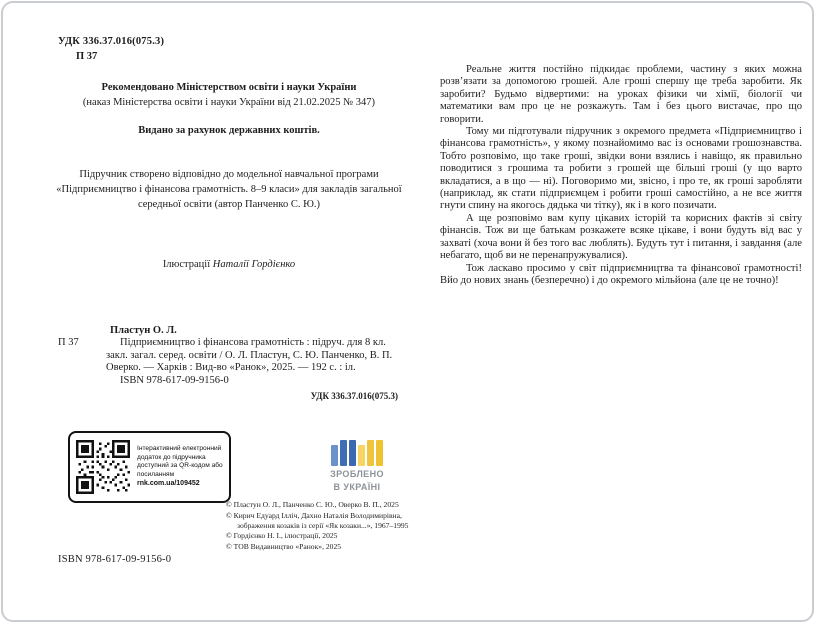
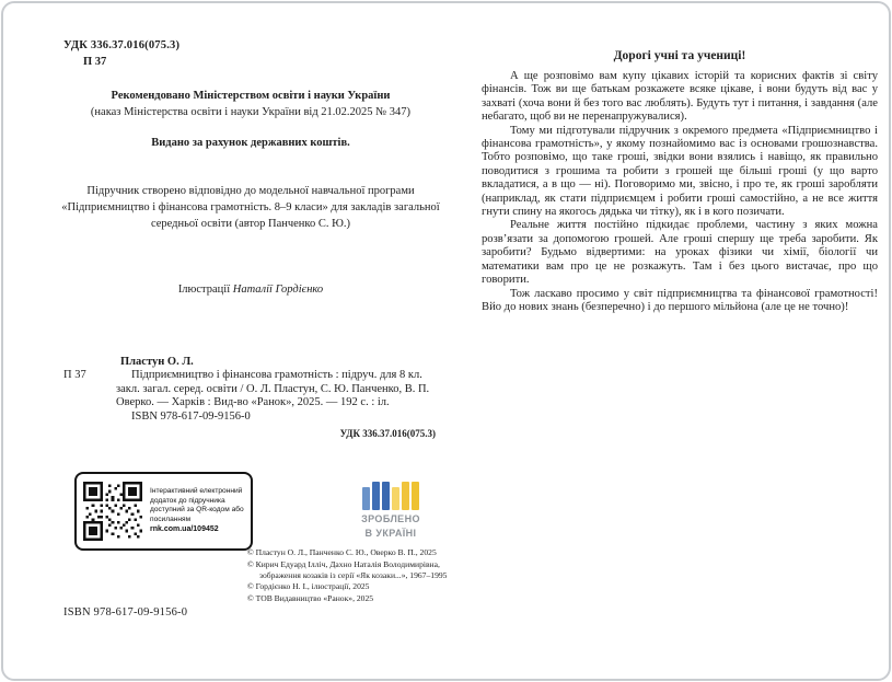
  УДК 336.37.016(075.3)
  П 37
  Рекомендовано Міністерством освіти і науки України
  (наказ Міністерства освіти і науки України від 21.02.2025 № 347)
  Видано за рахунок державних коштів.
  Підручник створено відповідно до модельної навчальної програми «Підприємництво і фінансова грамотність. 8–9 класи» для закладів загальної середньої освіти (автор Панченко С. Ю.)
  Ілюстрації Наталії Гордієнко
  Пластун О. Л.
  П 37
  Підприємництво і фінансова грамотність : підруч. для 8 кл. закл. загал. серед. освіти / О. Л. Пластун, С. Ю. Панченко, В. П. Оверко. — Харків : Вид-во «Ранок», 2025. — 192 с. : іл.
  ISBN 978-617-09-9156-0
  УДК 336.37.016(075.3)
  ЗРОБЛЕНО
  В УКРАЇНІ
  © Пластун О. Л., Панченко С. Ю., Оверко В. П., 2025
  © Кирич Едуард Ілліч, Дахно Наталія Володимирівна, зображення козаків із серії «Як козаки...», 1967–1995
  © Гордієнко Н. І., ілюстрації, 2025
  © ТОВ Видавництво «Ранок», 2025
  ISBN 978-617-09-9156-0
+ Дорогі учні та учениці!
- Реальне життя постійно підкидає проблеми, частину з яких можна розв’язати за допомогою грошей. Але гроші спершу ще треба заробити. Як заробити? Будьмо відвертими: на уроках фізики чи хімії, біології чи математики вам про це не розкажуть. Там і без цього вистачає, про що говорити.
+ А ще розповімо вам купу цікавих історій та корисних фактів зі світу фінансів. Тож ви ще батькам розкажете всяке цікаве, і вони будуть від вас у захваті (хоча вони й без того вас люблять). Будуть тут і питання, і завдання (але небагато, щоб ви не перенапружувалися).
  Тому ми підготували підручник з окремого предмета «Підприємництво і фінансова грамотність», у якому познайомимо вас із основами грошознавства. Тобто розповімо, що таке гроші, звідки вони взялись і навіщо, як правильно поводитися з грошима та робити з грошей ще більші гроші (у що варто вкладатися, а в що — ні). Поговоримо ми, звісно, і про те, як гроші заробляти (наприклад, як стати підприємцем і робити гроші самостійно, а не все життя гнути спину на якогось дядька чи тітку), як і в кого позичати.
- А ще розповімо вам купу цікавих історій та корисних фактів зі світу фінансів. Тож ви ще батькам розкажете всяке цікаве, і вони будуть від вас у захваті (хоча вони й без того вас люблять). Будуть тут і питання, і завдання (але небагато, щоб ви не перенапружувалися).
+ Реальне життя постійно підкидає проблеми, частину з яких можна розв’язати за допомогою грошей. Але гроші спершу ще треба заробити. Як заробити? Будьмо відвертими: на уроках фізики чи хімії, біології чи математики вам про це не розкажуть. Там і без цього вистачає, про що говорити.
- Тож ласкаво просимо у світ підприємництва та фінансової грамотності! Вйо до нових знань (безперечно) і до окремого мільйона (але це не точно)!
+ Тож ласкаво просимо у світ підприємництва та фінансової грамотності! Вйо до нових знань (безперечно) і до першого мільйона (але це не точно)!
